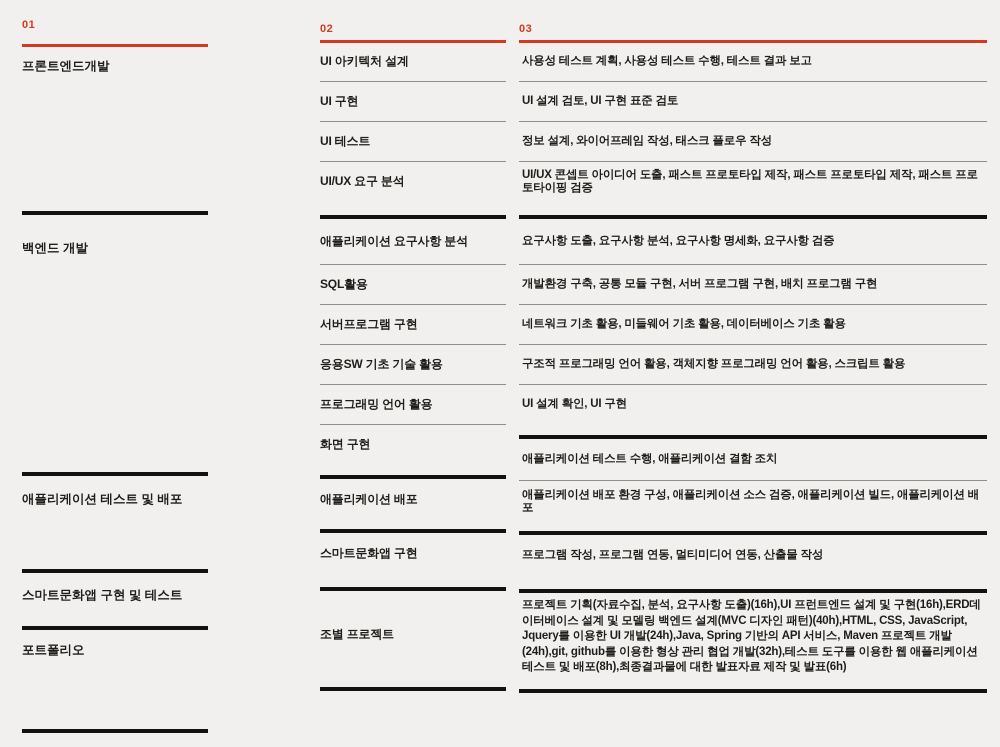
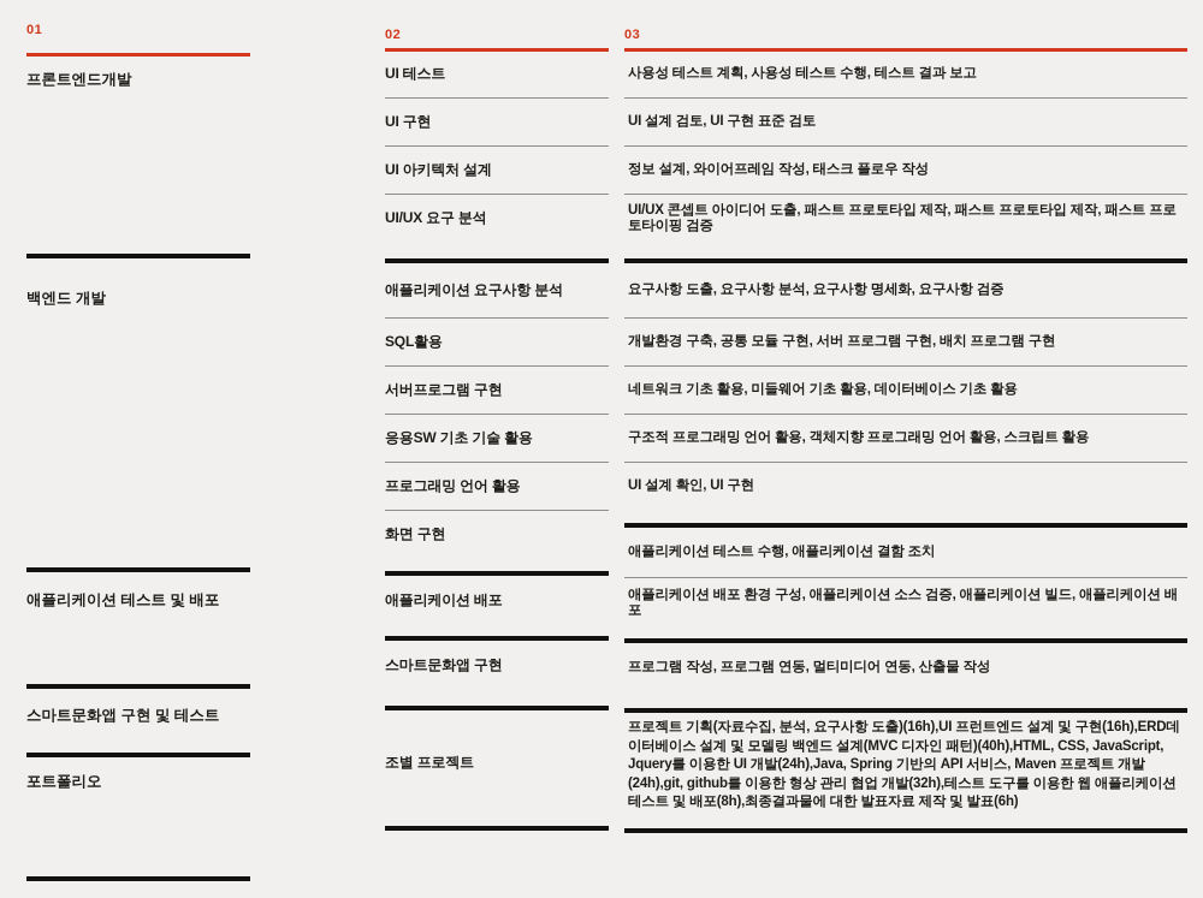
  01
  프론트엔드개발
  백엔드 개발
  애플리케이션 테스트 및 배포
  스마트문화앱 구현 및 테스트
  포트폴리오
  02
- UI 아키텍처 설계
+ UI 테스트
  UI 구현
- UI 테스트
+ UI 아키텍처 설계
  UI/UX 요구 분석
  애플리케이션 요구사항 분석
  SQL활용
  서버프로그램 구현
  응용SW 기초 기술 활용
  프로그래밍 언어 활용
  화면 구현
  애플리케이션 배포
  스마트문화앱 구현
  조별 프로젝트
  03
  사용성 테스트 계획, 사용성 테스트 수행, 테스트 결과 보고
  UI 설계 검토, UI 구현 표준 검토
  정보 설계, 와이어프레임 작성, 태스크 플로우 작성
  UI/UX 콘셉트 아이디어 도출, 패스트 프로토타입 제작, 패스트 프로토타입 제작, 패스트 프로토타이핑 검증
  요구사항 도출, 요구사항 분석, 요구사항 명세화, 요구사항 검증
  개발환경 구축, 공통 모듈 구현, 서버 프로그램 구현, 배치 프로그램 구현
  네트워크 기초 활용, 미들웨어 기초 활용, 데이터베이스 기초 활용
  구조적 프로그래밍 언어 활용, 객체지향 프로그래밍 언어 활용, 스크립트 활용
  UI 설계 확인, UI 구현
  애플리케이션 테스트 수행, 애플리케이션 결함 조치
  애플리케이션 배포 환경 구성, 애플리케이션 소스 검증, 애플리케이션 빌드, 애플리케이션 배포
  프로그램 작성, 프로그램 연동, 멀티미디어 연동, 산출물 작성
  프로젝트 기획(자료수집, 분석, 요구사항 도출)(16h),UI 프런트엔드 설계 및 구현(16h),ERD데이터베이스 설계 및 모델링 백엔드 설계(MVC 디자인 패턴)(40h),HTML, CSS, JavaScript, Jquery를 이용한 UI 개발(24h),Java, Spring 기반의 API 서비스, Maven 프로젝트 개발(24h),git, github를 이용한 형상 관리 협업 개발(32h),테스트 도구를 이용한 웹 애플리케이션 테스트 및 배포(8h),최종결과물에 대한 발표자료 제작 및 발표(6h)
